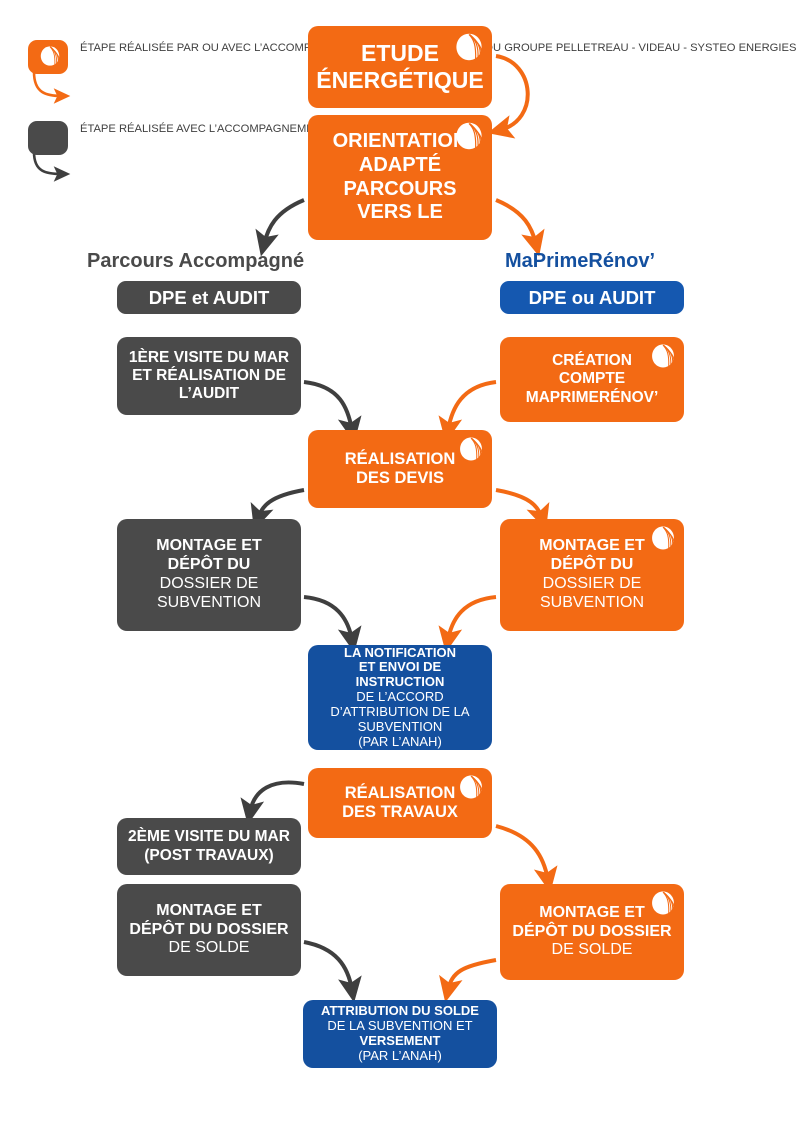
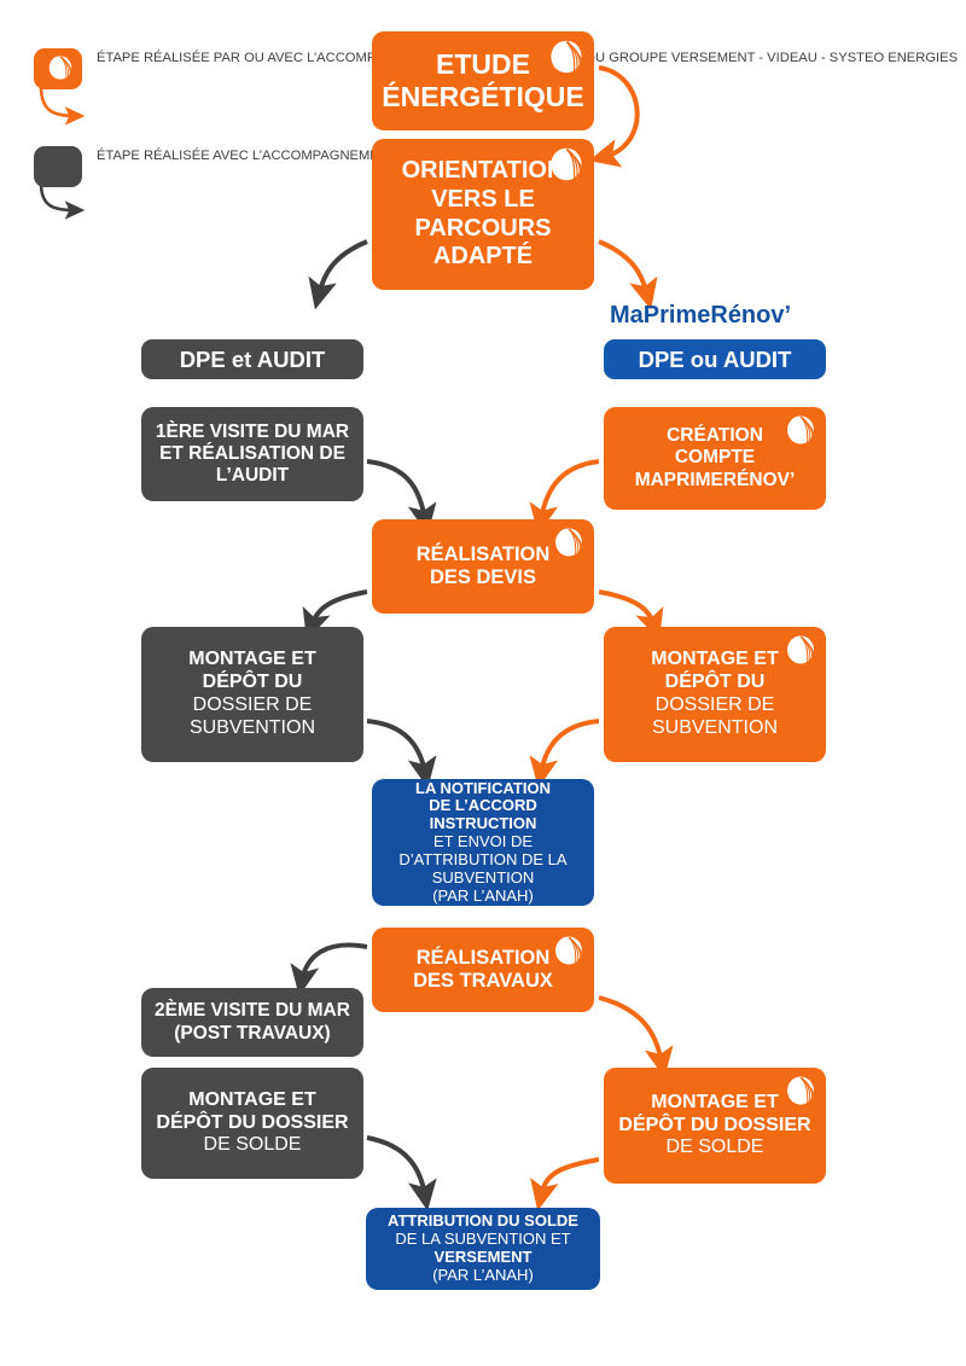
- ÉTAPE RÉALISÉE PAR OU AVEC L’ACCOM U GROUPE PELLETREAU - VIDEAU - SYSTEO ENERGIES
+ ÉTAPE RÉALISÉE PAR OU AVEC L’ACCOM U GROUPE VERSEMENT - VIDEAU - SYSTEO ENERGIES
  ÉTAPE RÉALISÉE AVEC L’ACCOMPAGNEM
  ETUDE
  ÉNERGÉTIQUE
  ORIENTATIO
- ADAPTÉ
+ VERS LE
  PARCOURS
- VERS LE
+ ADAPTÉ
- Parcours Accompagné
  DPE et AUDIT
  MaPrimeRénov’
  DPE ou AUDIT
  1ÈRE VISITE DU MAR
  ET RÉALISATION DE
  L’AUDIT
  CRÉATION
  COMPTE
  MAPRIMERÉNOV’
  RÉALISATION
  DES DEVIS
  MONTAGE ET
  DÉPÔT DU
  DOSSIER DE
  SUBVENTION
  MONTAGE ET
  DÉPÔT DU
  DOSSIER DE
  SUBVENTION
  LA NOTIFICATION
- ET ENVOI DE
+ DE L’ACCORD
  INSTRUCTION
- DE L’ACCORD
+ ET ENVOI DE
  D’ATTRIBUTION DE LA
  SUBVENTION
  (PAR L’ANAH)
  RÉALISATION
  DES TRAVAUX
  2ÈME VISITE DU MAR
  (POST TRAVAUX)
  MONTAGE ET
  DÉPÔT DU DOSSIER
  DE SOLDE
  MONTAGE ET
  DÉPÔT DU DOSSIER
  DE SOLDE
  ATTRIBUTION DU SOLDE
  DE LA SUBVENTION ET
  VERSEMENT
  (PAR L’ANAH)
